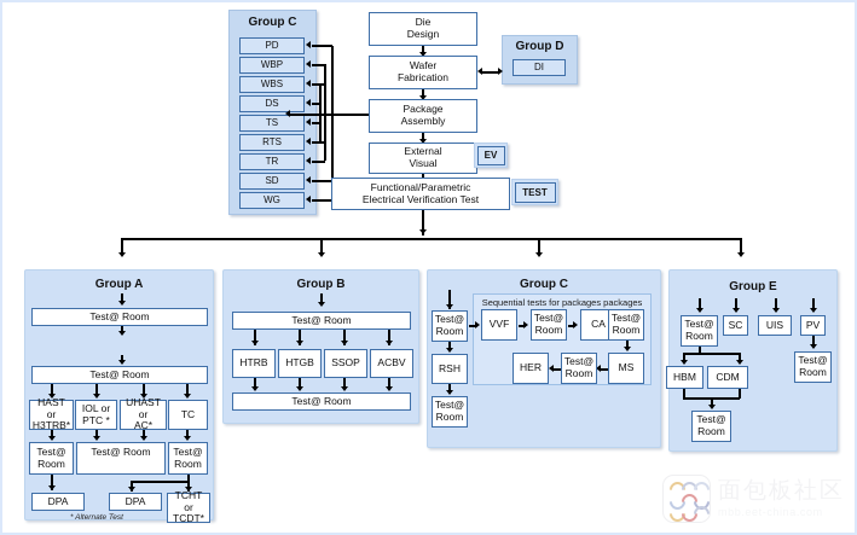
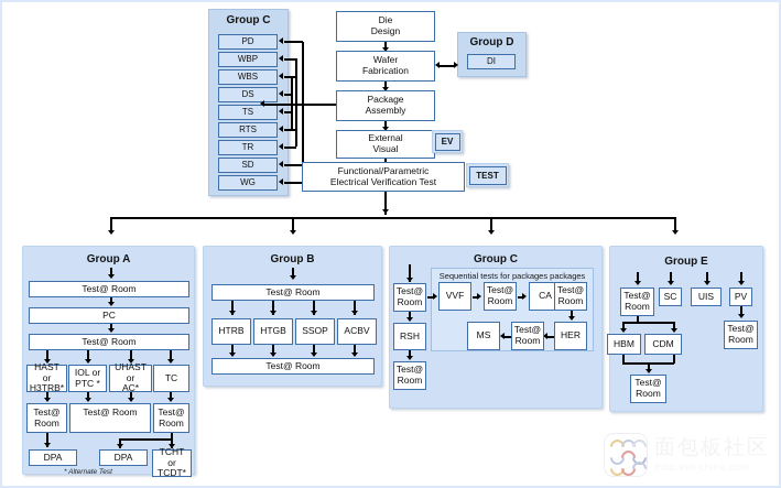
  Group C
  PD
  WBP
  WBS
  DS
  TS
  RTS
  TR
  SD
  WG
  Die
  Design
  Wafer
  Fabrication
  Package
  Assembly
  External
  Visual
  Functional/Parametric
  Electrical Verification Test
  EV
  TEST
  Group D
  DI
  Group A
  Test@ Room
+ PC
  Test@ Room
  HAST or
  H3TRB*
  IOL or
  PTC *
  UHAST or
  AC*
  TC
  Test@
  Room
  Test@ Room
  Test@
  Room
  DPA
  DPA
  TCHT or
  TCDT*
  Group B
  Test@ Room
  HTRB
  HTGB
  SSOP
  ACBV
  Test@ Room
  Group C
  Sequential tests for packages packages
  Test@
  Room
  RSH
  Test@
  Room
  VVF
  Test@
  Room
  CA
  Test@
  Room
- MS
+ HER
  Test@
  Room
- HER
+ MS
  Group E
  Test@
  Room
  SC
  UIS
  PV
  Test@
  Room
  HBM
  CDM
  Test@
  Room
